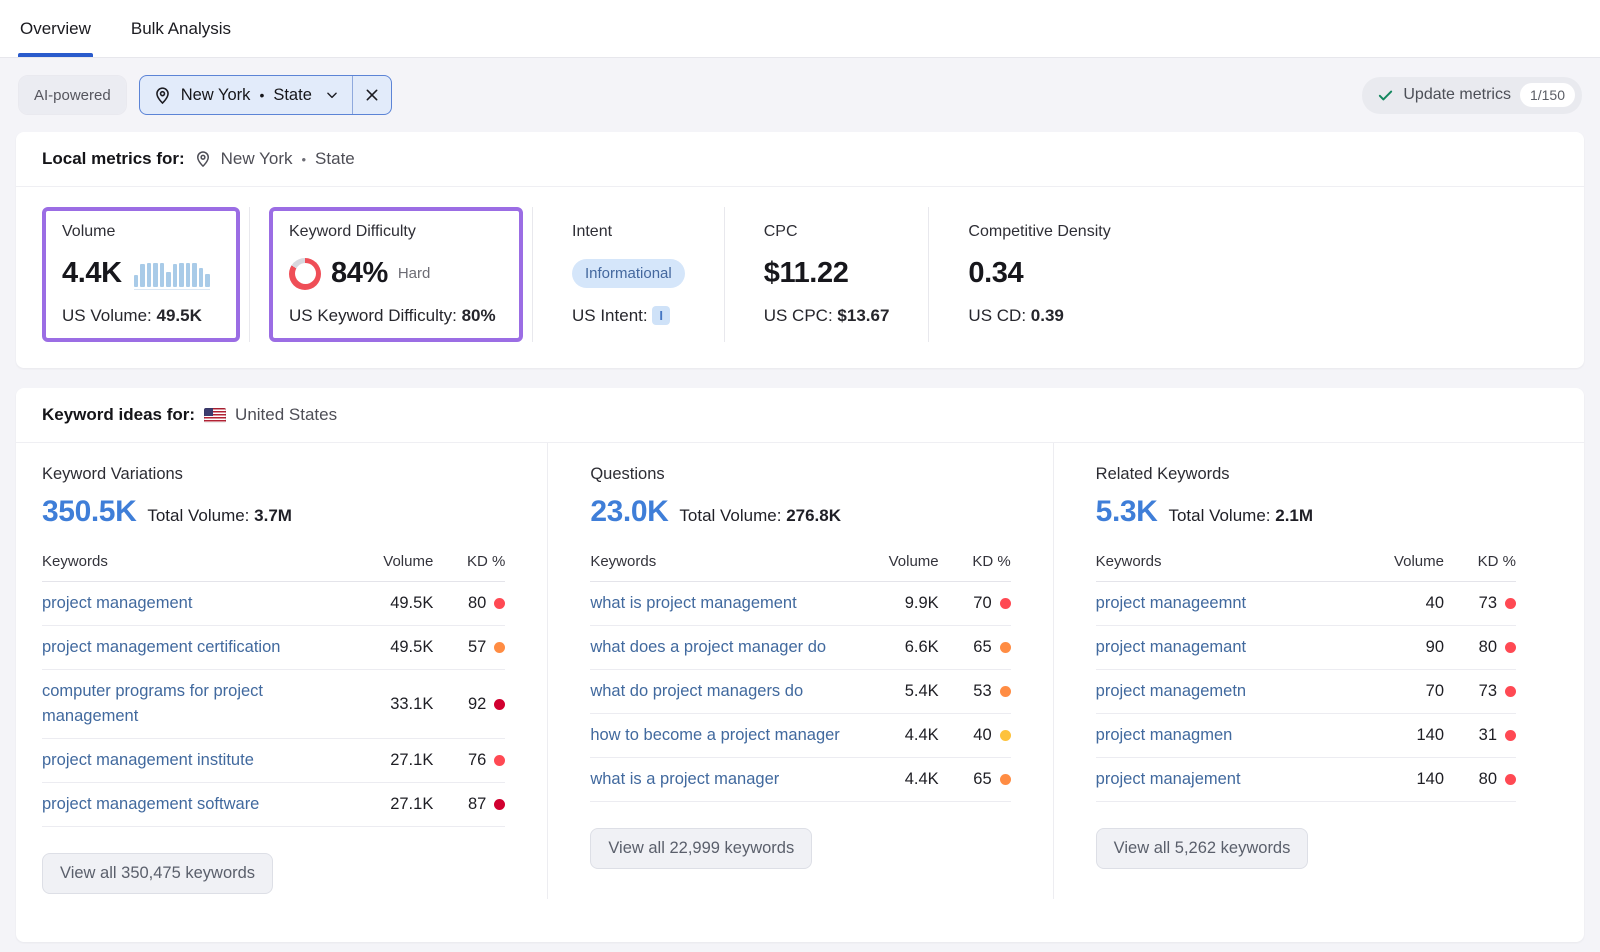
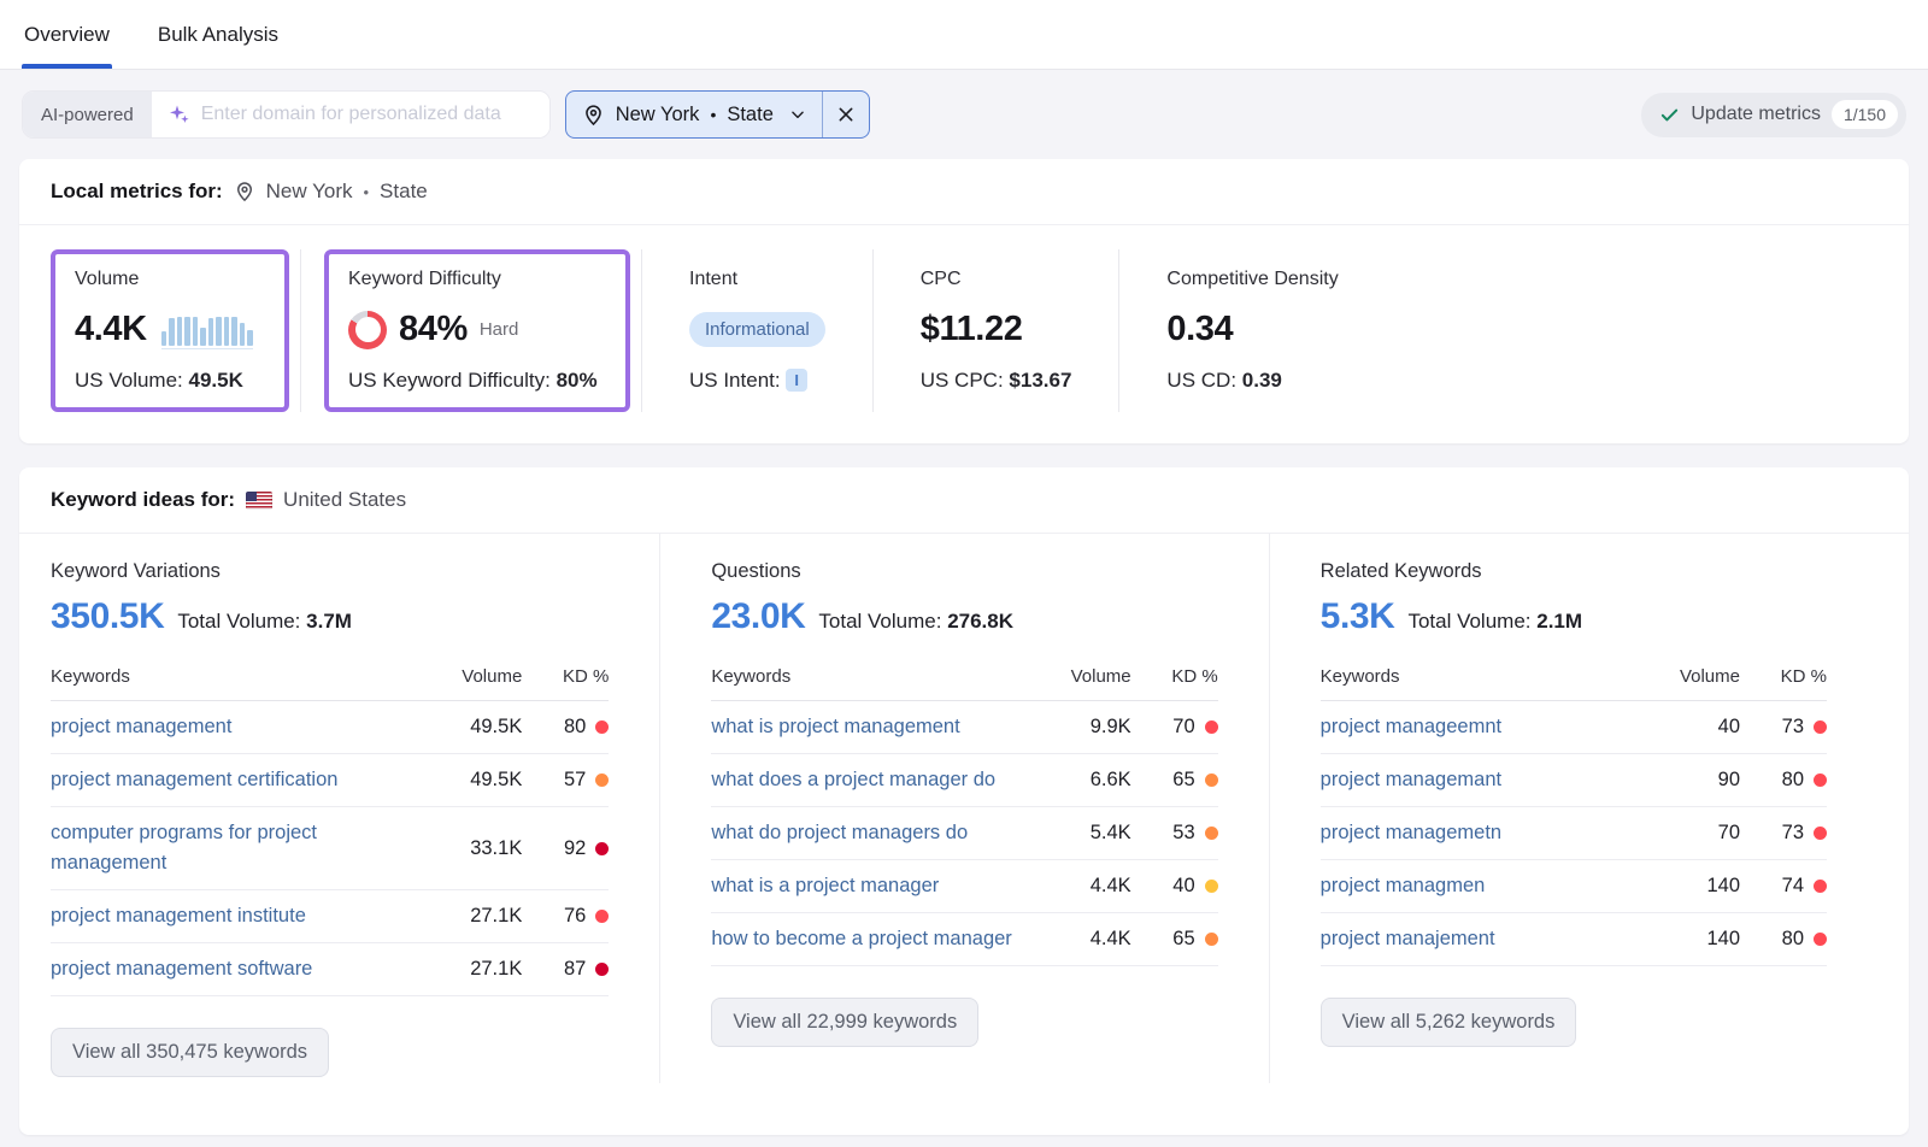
  Overview
  Bulk Analysis
  AI-powered
+ Enter domain for personalized data
  New York
  •
  State
  Update metrics
  1/150
  Local metrics for:
  New York
  •
  State
  Volume
  4.4K
  US Volume: 49.5K
  Keyword Difficulty
  84%
  Hard
  US Keyword Difficulty: 80%
  Intent
  Informational
  US Intent: I
  CPC
  $11.22
  US CPC: $13.67
  Competitive Density
  0.34
  US CD: 0.39
  Keyword ideas for:
  United States
  Keyword Variations
  350.5K
  Total Volume: 3.7M
  Keywords
  Volume
  KD %
  project management
  49.5K
  80
  project management certification
  49.5K
  57
  computer programs for project management
  33.1K
  92
  project management institute
  27.1K
  76
  project management software
  27.1K
  87
  View all 350,475 keywords
  Questions
  23.0K
  Total Volume: 276.8K
  Keywords
  Volume
  KD %
  what is project management
  9.9K
  70
  what does a project manager do
  6.6K
  65
  what do project managers do
  5.4K
  53
- how to become a project manager
+ what is a project manager
  4.4K
  40
- what is a project manager
+ how to become a project manager
  4.4K
  65
  View all 22,999 keywords
  Related Keywords
  5.3K
  Total Volume: 2.1M
  Keywords
  Volume
  KD %
  project manageemnt
  40
  73
  project managemant
  90
  80
  project managemetn
  70
  73
  project managmen
  140
- 31
+ 74
  project manajement
  140
  80
  View all 5,262 keywords
